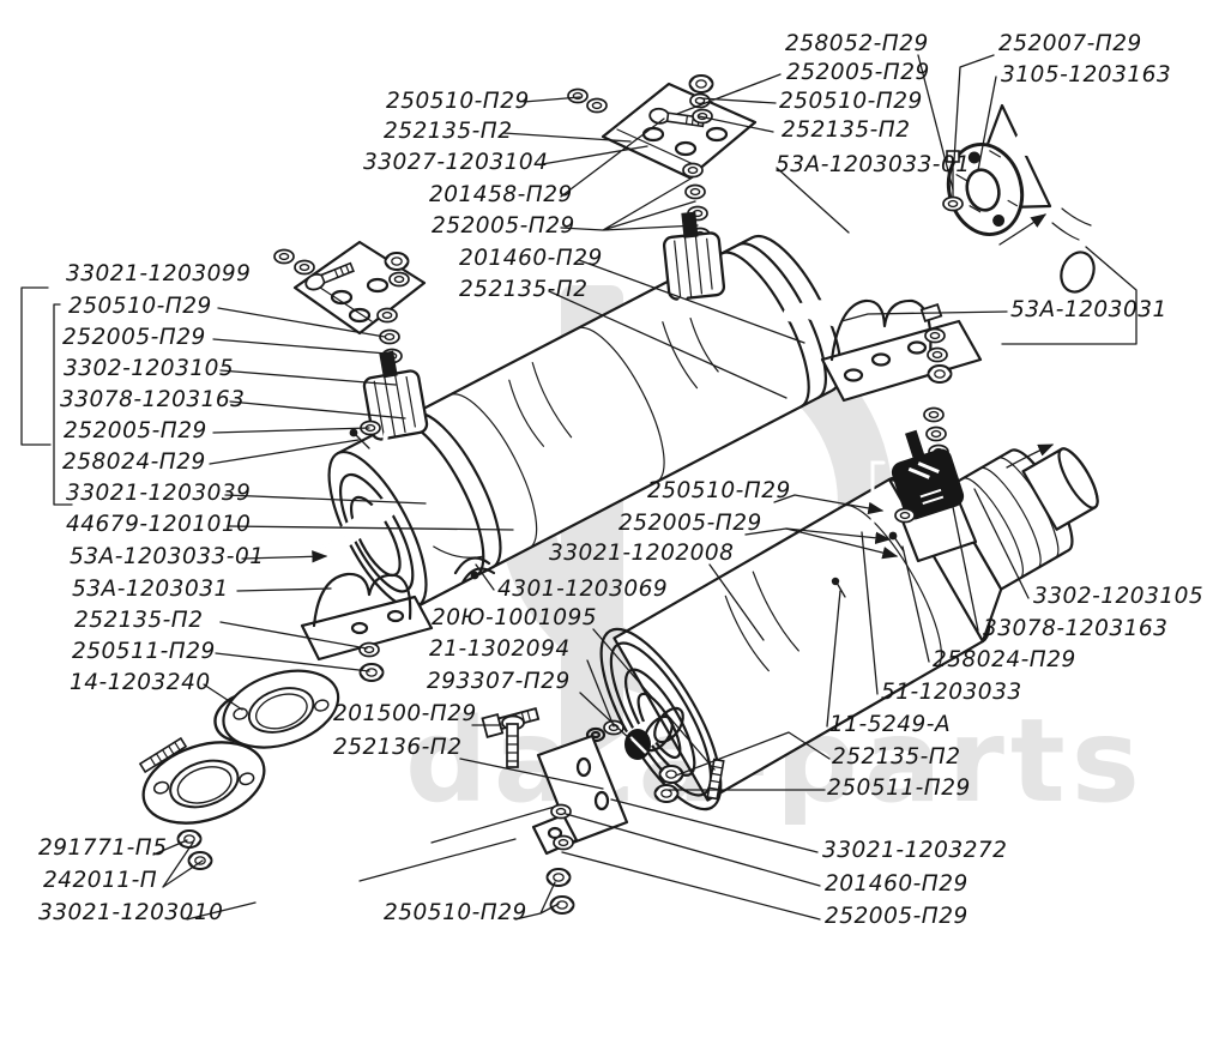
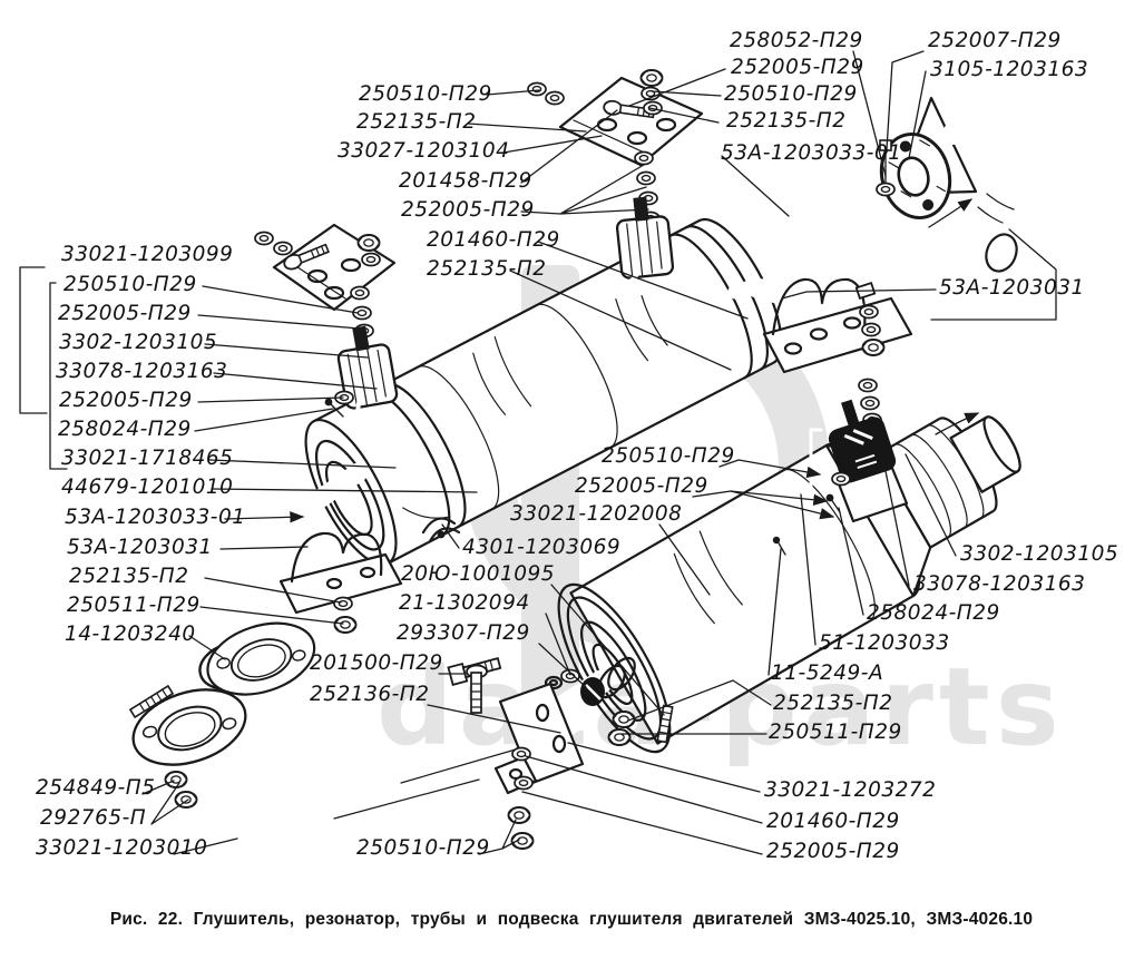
  daaparts
  258052-П29
  252005-П29
  250510-П29
  252135-П2
  53А-1203033-01
  252007-П29
  3105-1203163
  250510-П29
  252135-П2
  33027-1203104
  201458-П29
  252005-П29
  201460-П29
  252135-П2
  33021-1203099
  250510-П29
  252005-П29
  3302-1203105
  33078-1203163
  252005-П29
  258024-П29
- 33021-1203039
+ 33021-1718465
  44679-1201010
  53А-1203033-01
  53А-1203031
  252135-П2
  250511-П29
  14-1203240
  53А-1203031
  250510-П29
  252005-П29
  33021-1202008
  4301-1203069
  20Ю-1001095
  21-1302094
  293307-П29
  201500-П29
  252136-П2
  3302-1203105
  33078-1203163
  258024-П29
  51-1203033
  11-5249-А
  252135-П2
  250511-П29
- 291771-П5
+ 254849-П5
- 242011-П
+ 292765-П
  33021-1203010
  250510-П29
  33021-1203272
  201460-П29
  252005-П29
+ Рис. 22. Глушитель, резонатор, трубы и подвеска глушителя двигателей ЗМЗ-4025.10, ЗМЗ-4026.10
